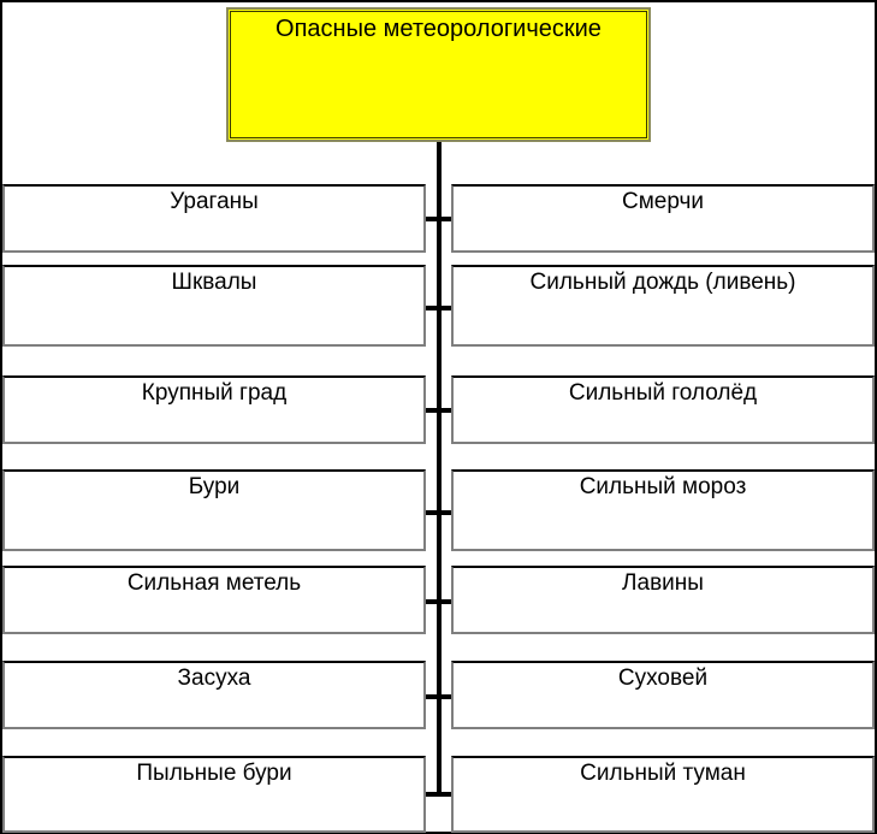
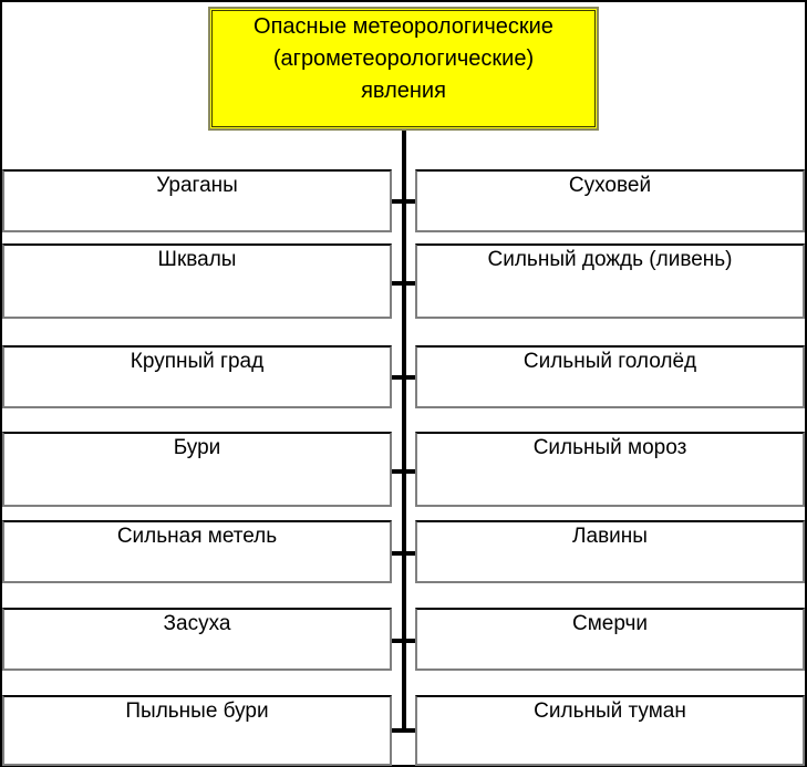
  Опасные метеорологические
+ (агрометеорологические)
+ явления
  Ураганы
- Смерчи
+ Суховей
  Шквалы
  Сильный дождь (ливень)
  Крупный град
  Сильный гололёд
  Бури
  Сильный мороз
  Сильная метель
  Лавины
  Засуха
- Суховей
+ Смерчи
  Пыльные бури
  Сильный туман
